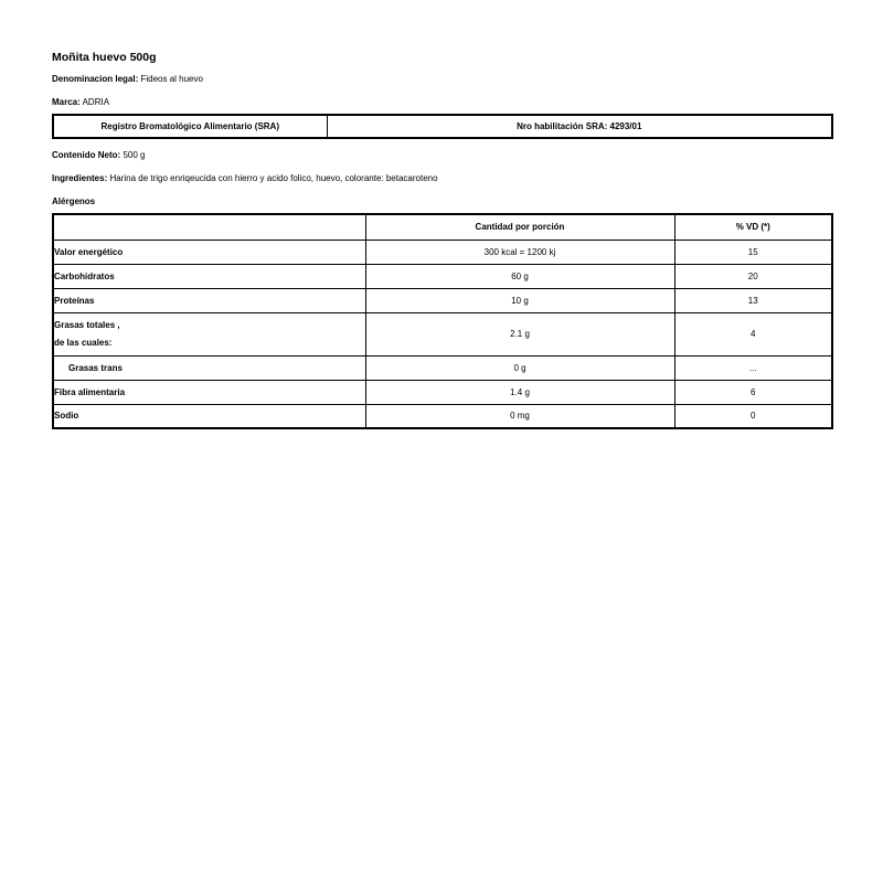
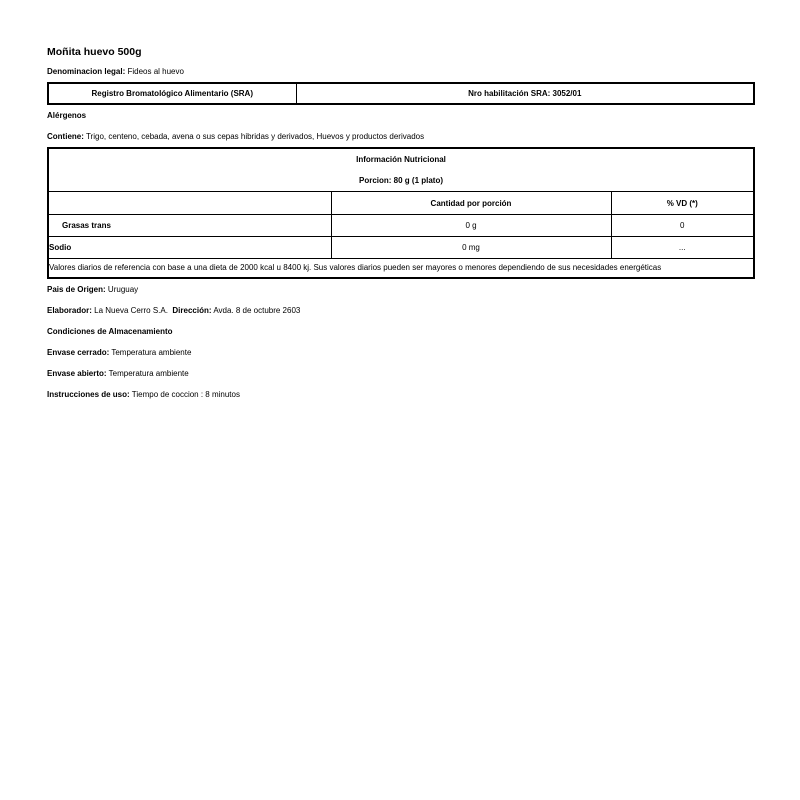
  Moñita huevo 500g
  Denominacion legal: Fideos al huevo
- Marca: ADRIA
- Registro Bromatológico Alimentario (SRA)	Nro habilitación SRA: 4293/01
+ Registro Bromatológico Alimentario (SRA)	Nro habilitación SRA: 3052/01
- Contenido Neto: 500 g
- Ingredientes: Harina de trigo enriqeucida con hierro y acido folico, huevo, colorante: betacaroteno
  Alérgenos
+ Contiene: Trigo, centeno, cebada, avena o sus cepas hibridas y derivados, Huevos y productos derivados
+ Información Nutricional Porcion: 80 g (1 plato)
  	Cantidad por porción	% VD (*)
- Valor energético	300 kcal = 1200 kj	15
- Carbohidratos	60 g	20
- Proteínas	10 g	13
- Grasas totales , de las cuales:	2.1 g	4
- Grasas trans	0 g	...
+ Grasas trans	0 g	0
- Fibra alimentaria	1.4 g	6
- Sodio	0 mg	0
+ Sodio	0 mg	...
+ Valores diarios de referencia con base a una dieta de 2000 kcal u 8400 kj. Sus valores diarios pueden ser mayores o menores dependiendo de sus necesidades energéticas
+ Pais de Origen: Uruguay
+ Elaborador: La Nueva Cerro S.A. Dirección: Avda. 8 de octubre 2603
+ Condiciones de Almacenamiento
+ Envase cerrado: Temperatura ambiente
+ Envase abierto: Temperatura ambiente
+ Instrucciones de uso: Tiempo de coccion : 8 minutos
